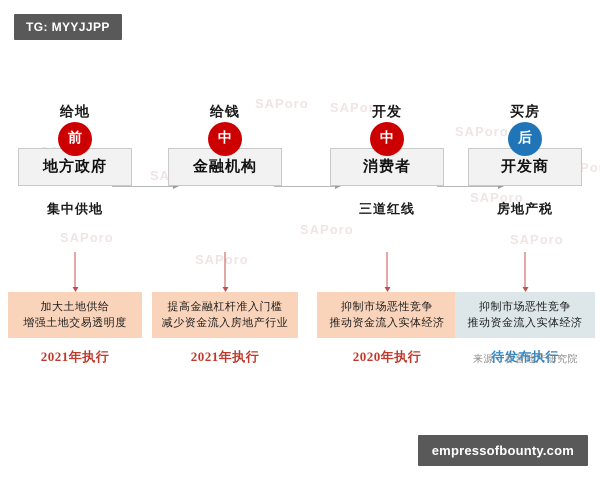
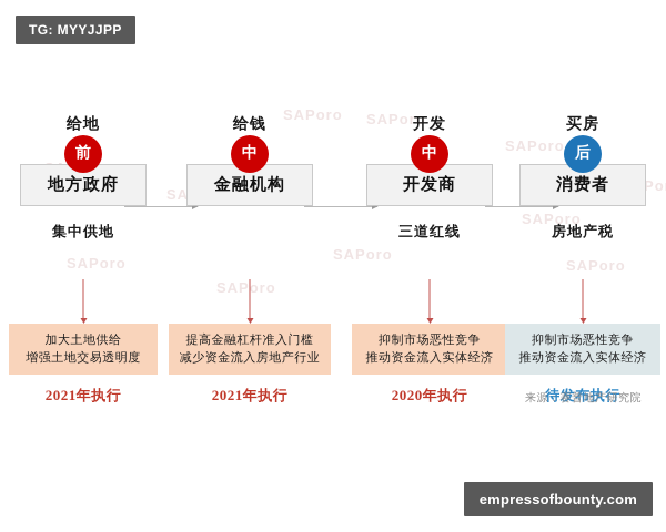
  SAPoro
  SAPoro
  SAPoro
  SAPoro
  SAPoro
  SAPoro
  SAPoro
  SAPoro
  给地
  前
  地方政府
  集中供地
  加大土地供给
  增强土地交易透明度
  2021年执行
  给钱
  中
  金融机构
  提高金融杠杆准入门槛
  减少资金流入房地产行业
  2021年执行
  开发
  中
- 消费者
+ 开发商
  三道红线
  抑制市场恶性竞争
  推动资金流入实体经济
  2020年执行
  买房
  后
- 开发商
+ 消费者
  房地产税
  抑制市场恶性竞争
  推动资金流入实体经济
  待发布执行
  来源：赛普地产研究院
  TG: MYYJJPP
  empressofbounty.com
